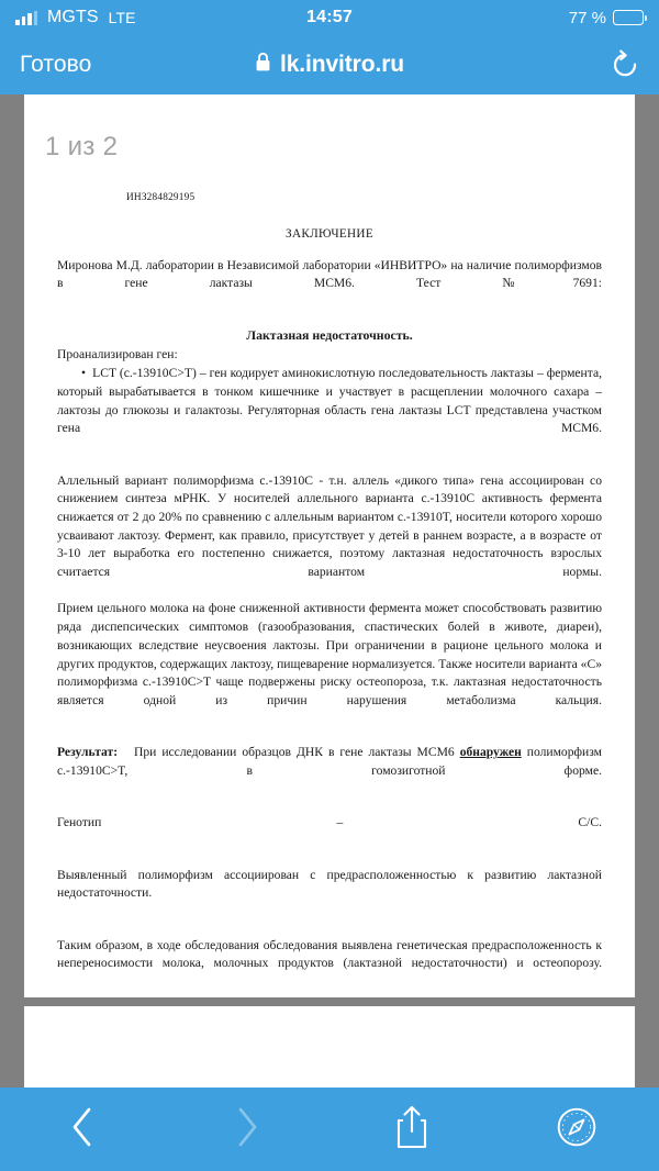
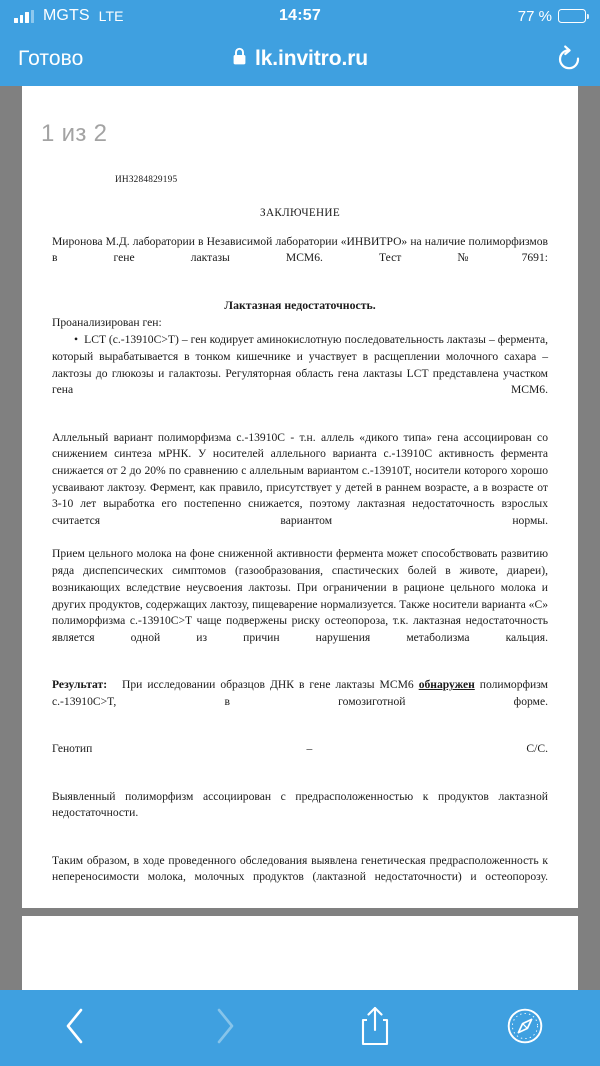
  MGTS
  LTE
  14:57
  77 %
  Готово
  lk.invitro.ru
  1 из 2
  ИНЗ284829195
  ЗАКЛЮЧЕНИЕ
  Миронова М.Д. лаборатории в Независимой лаборатории «ИНВИТРО» на наличие полиморфизмов в гене лактазы MCM6. Тест №7691:
  Лактазная недостаточность.
  Проанализирован ген:
  • LCT (c.-13910C>T) – ген кодирует аминокислотную последовательность лактазы – фермента, который вырабатывается в тонком кишечнике и участвует в расщеплении молочного сахара – лактозы до глюкозы и галактозы. Регуляторная область гена лактазы LCT представлена участком гена MCM6.
  Аллельный вариант полиморфизма c.-13910C - т.н. аллель «дикого типа» гена ассоциирован со снижением синтеза мРНК. У носителей аллельного варианта c.-13910C активность фермента снижается от 2 до 20% по сравнению с аллельным вариантом c.-13910T, носители которого хорошо усваивают лактозу. Фермент, как правило, присутствует у детей в раннем возрасте, а в возрасте от 3-10 лет выработка его постепенно снижается, поэтому лактазная недостаточность взрослых считается вариантом нормы.
  Прием цельного молока на фоне сниженной активности фермента может способствовать развитию ряда диспепсических симптомов (газообразования, спастических болей в животе, диареи), возникающих вследствие неусвоения лактозы. При ограничении в рационе цельного молока и других продуктов, содержащих лактозу, пищеварение нормализуется. Также носители варианта «С» полиморфизма c.-13910C>T чаще подвержены риску остеопороза, т.к. лактазная недостаточность является одной из причин нарушения метаболизма кальция.
  Результат: При исследовании образцов ДНК в гене лактазы MCM6 обнаружен полиморфизм c.-13910C>T, в гомозиготной форме.
  Генотип – С/С.
- Выявленный полиморфизм ассоциирован с предрасположенностью к развитию лактазной недостаточности.
+ Выявленный полиморфизм ассоциирован с предрасположенностью к продуктов лактазной недостаточности.
- Таким образом, в ходе обследования обследования выявлена генетическая предрасположенность к непереносимости молока, молочных продуктов (лактазной недостаточности) и остеопорозу.
+ Таким образом, в ходе проведенного обследования выявлена генетическая предрасположенность к непереносимости молока, молочных продуктов (лактазной недостаточности) и остеопорозу.
